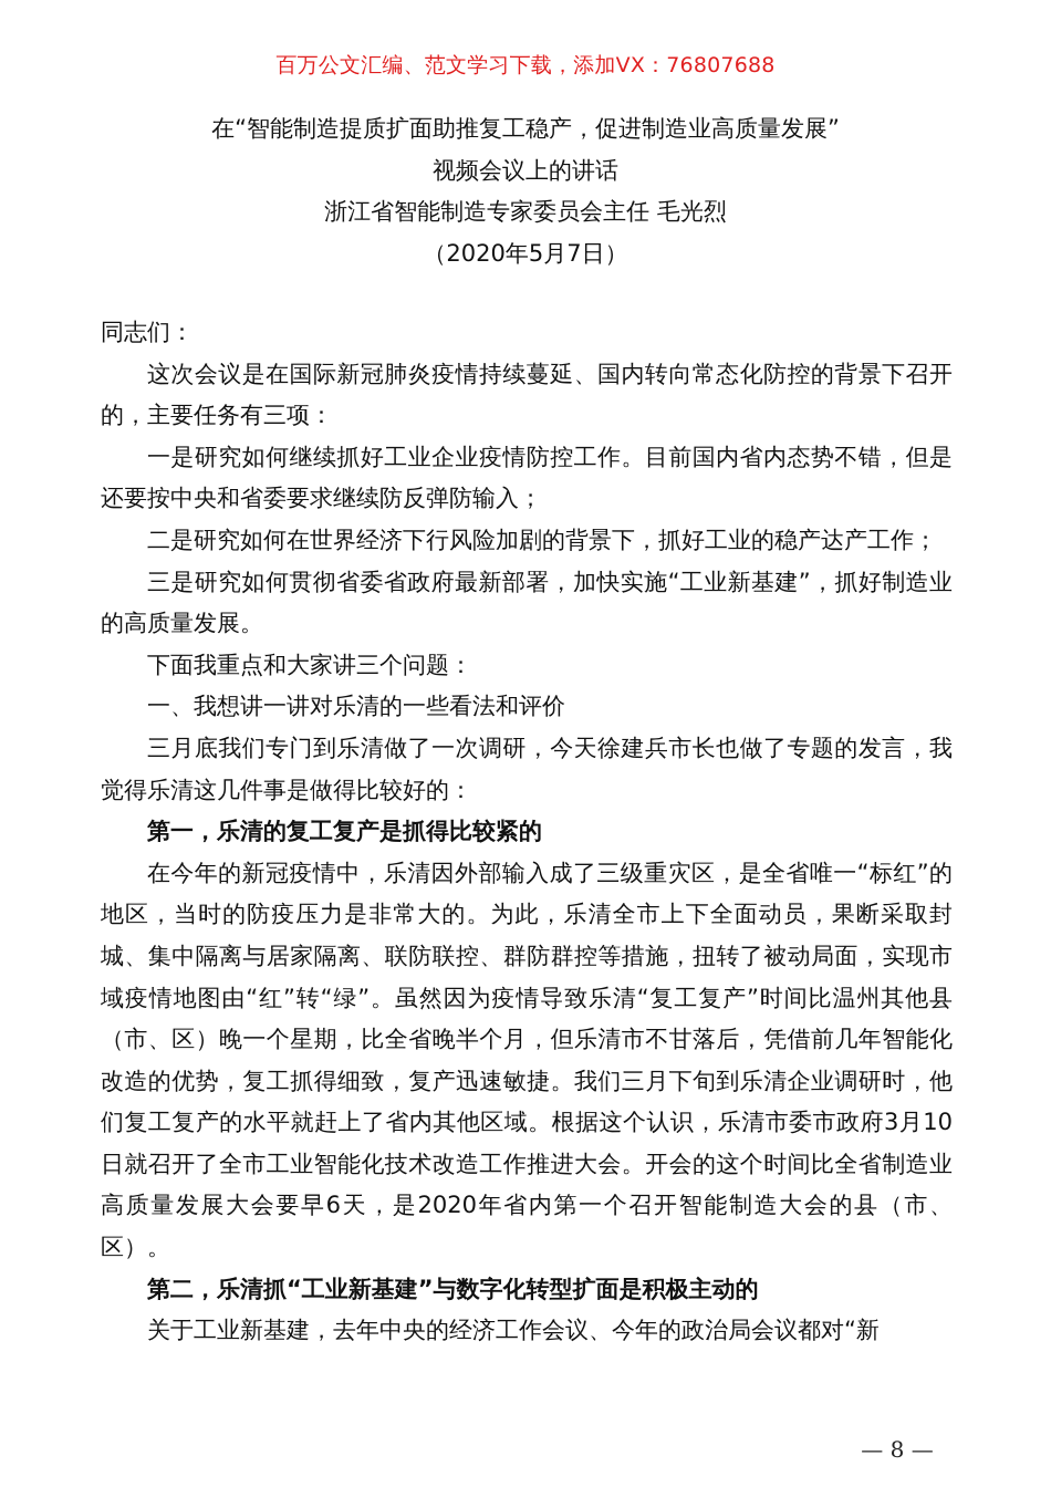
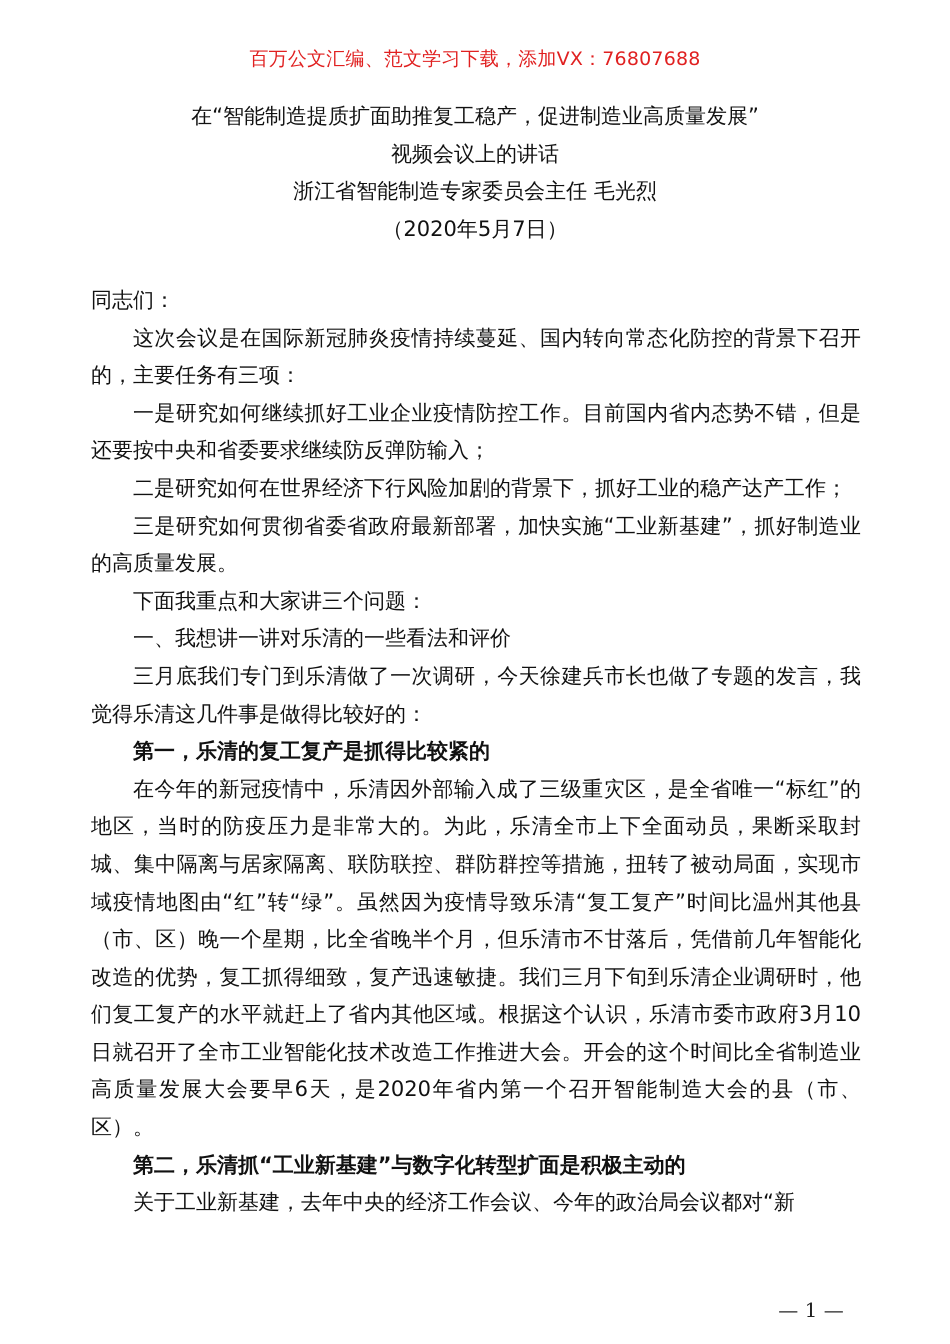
  百万公文汇编、范文学习下载，添加VX：76807688
  在“智能制造提质扩面助推复工稳产，促进制造业高质量发展”
  视频会议上的讲话
  浙江省智能制造专家委员会主任 毛光烈
  （2020年5月7日）
  同志们：
  这次会议是在国际新冠肺炎疫情持续蔓延、国内转向常态化防控的背景下召开的，主要任务有三项：
  一是研究如何继续抓好工业企业疫情防控工作。目前国内省内态势不错，但是还要按中央和省委要求继续防反弹防输入；
  二是研究如何在世界经济下行风险加剧的背景下，抓好工业的稳产达产工作；
  三是研究如何贯彻省委省政府最新部署，加快实施“工业新基建”，抓好制造业的高质量发展。
  下面我重点和大家讲三个问题：
  一、我想讲一讲对乐清的一些看法和评价
  三月底我们专门到乐清做了一次调研，今天徐建兵市长也做了专题的发言，我觉得乐清这几件事是做得比较好的：
  第一，乐清的复工复产是抓得比较紧的
  在今年的新冠疫情中，乐清因外部输入成了三级重灾区，是全省唯一“标红”的地区，当时的防疫压力是非常大的。为此，乐清全市上下全面动员，果断采取封城、集中隔离与居家隔离、联防联控、群防群控等措施，扭转了被动局面，实现市域疫情地图由“红”转“绿”。虽然因为疫情导致乐清“复工复产”时间比温州其他县（市、区）晚一个星期，比全省晚半个月，但乐清市不甘落后，凭借前几年智能化改造的优势，复工抓得细致，复产迅速敏捷。我们三月下旬到乐清企业调研时，他们复工复产的水平就赶上了省内其他区域。根据这个认识，乐清市委市政府3月10日就召开了全市工业智能化技术改造工作推进大会。开会的这个时间比全省制造业高质量发展大会要早6天，是2020年省内第一个召开智能制造大会的县（市、区）。
  第二，乐清抓“工业新基建”与数字化转型扩面是积极主动的
  关于工业新基建，去年中央的经济工作会议、今年的政治局会议都对“新
- — 8 —
+ — 1 —
